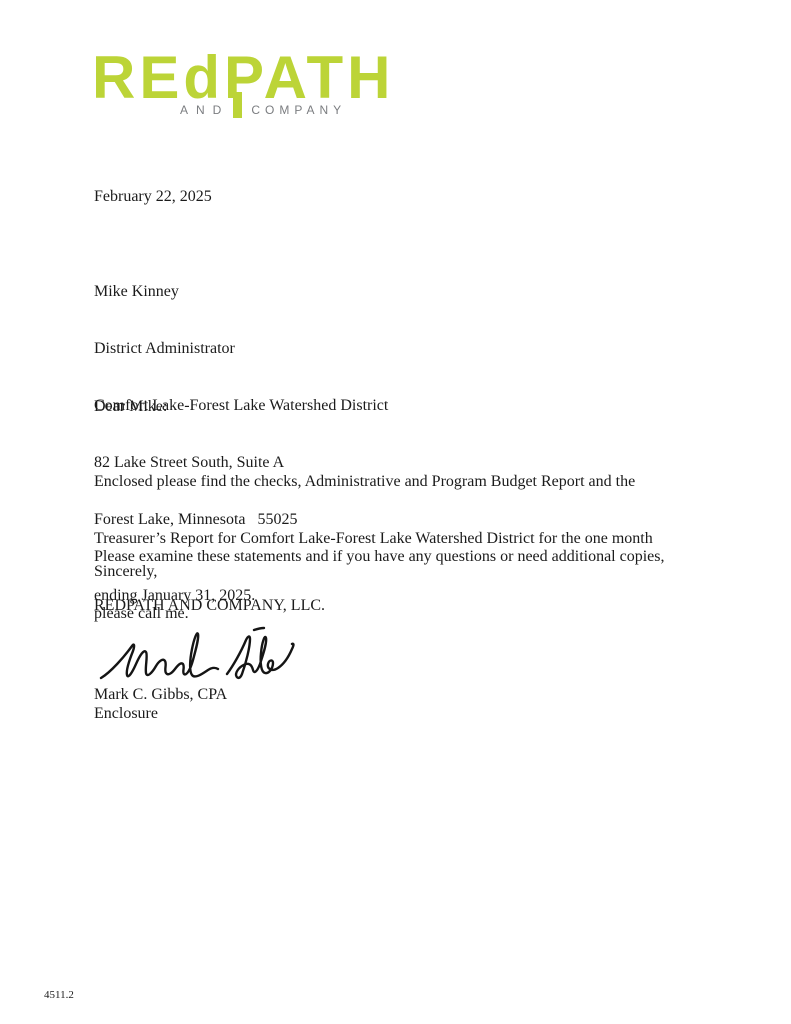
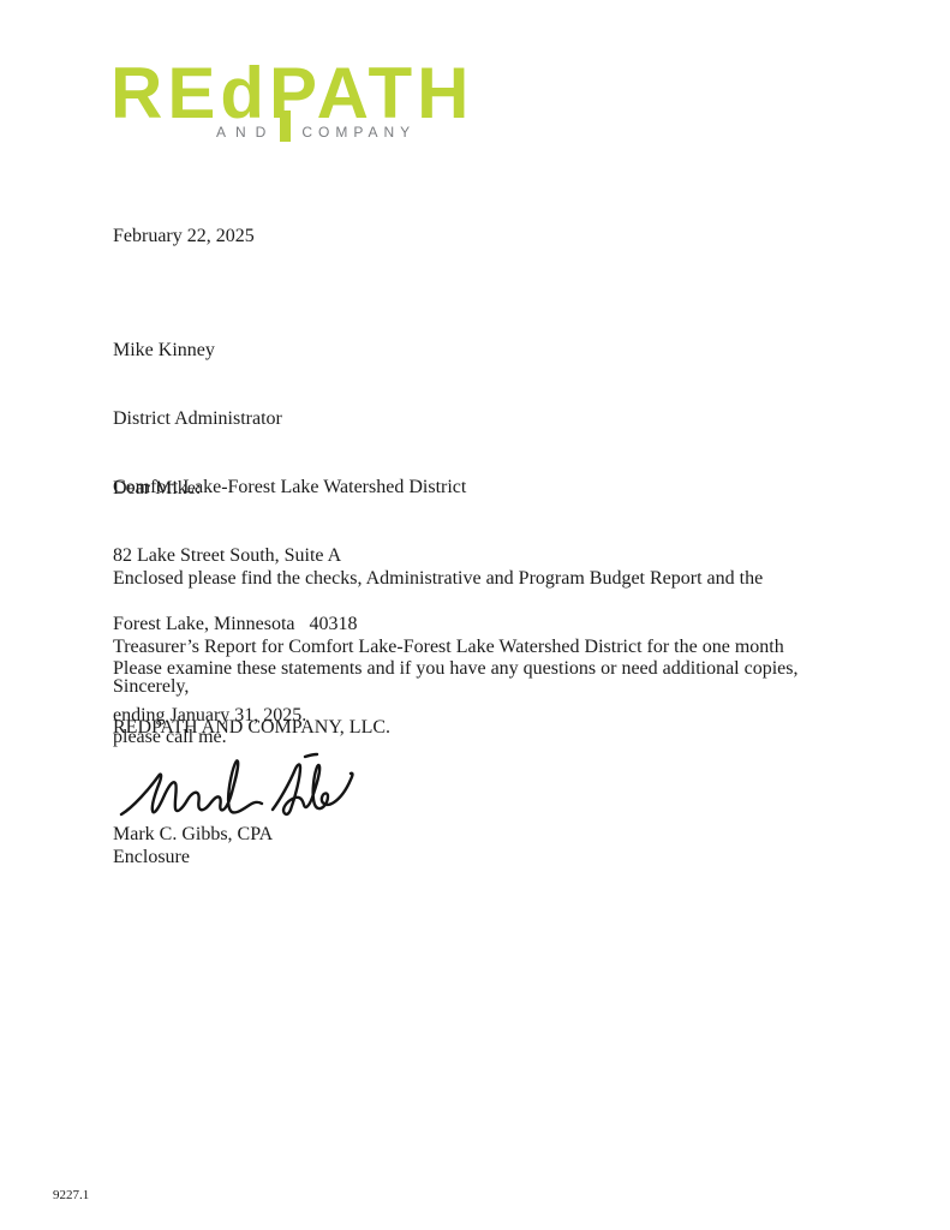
  REdPATH
  AND
  COMPANY
  February 22, 2025
  Mike Kinney
  District Administrator
  Comfort Lake-Forest Lake Watershed District
  82 Lake Street South, Suite A
- Forest Lake, Minnesota 55025
+ Forest Lake, Minnesota 40318
  Dear Mike:
  Enclosed please find the checks, Administrative and Program Budget Report and the
  Treasurer’s Report for Comfort Lake-Forest Lake Watershed District for the one month
  ending January 31, 2025.
  Please examine these statements and if you have any questions or need additional copies,
  please call me.
  Sincerely,
  REDPATH AND COMPANY, LLC.
  Mark C. Gibbs, CPA
  Enclosure
- 4511.2
+ 9227.1
